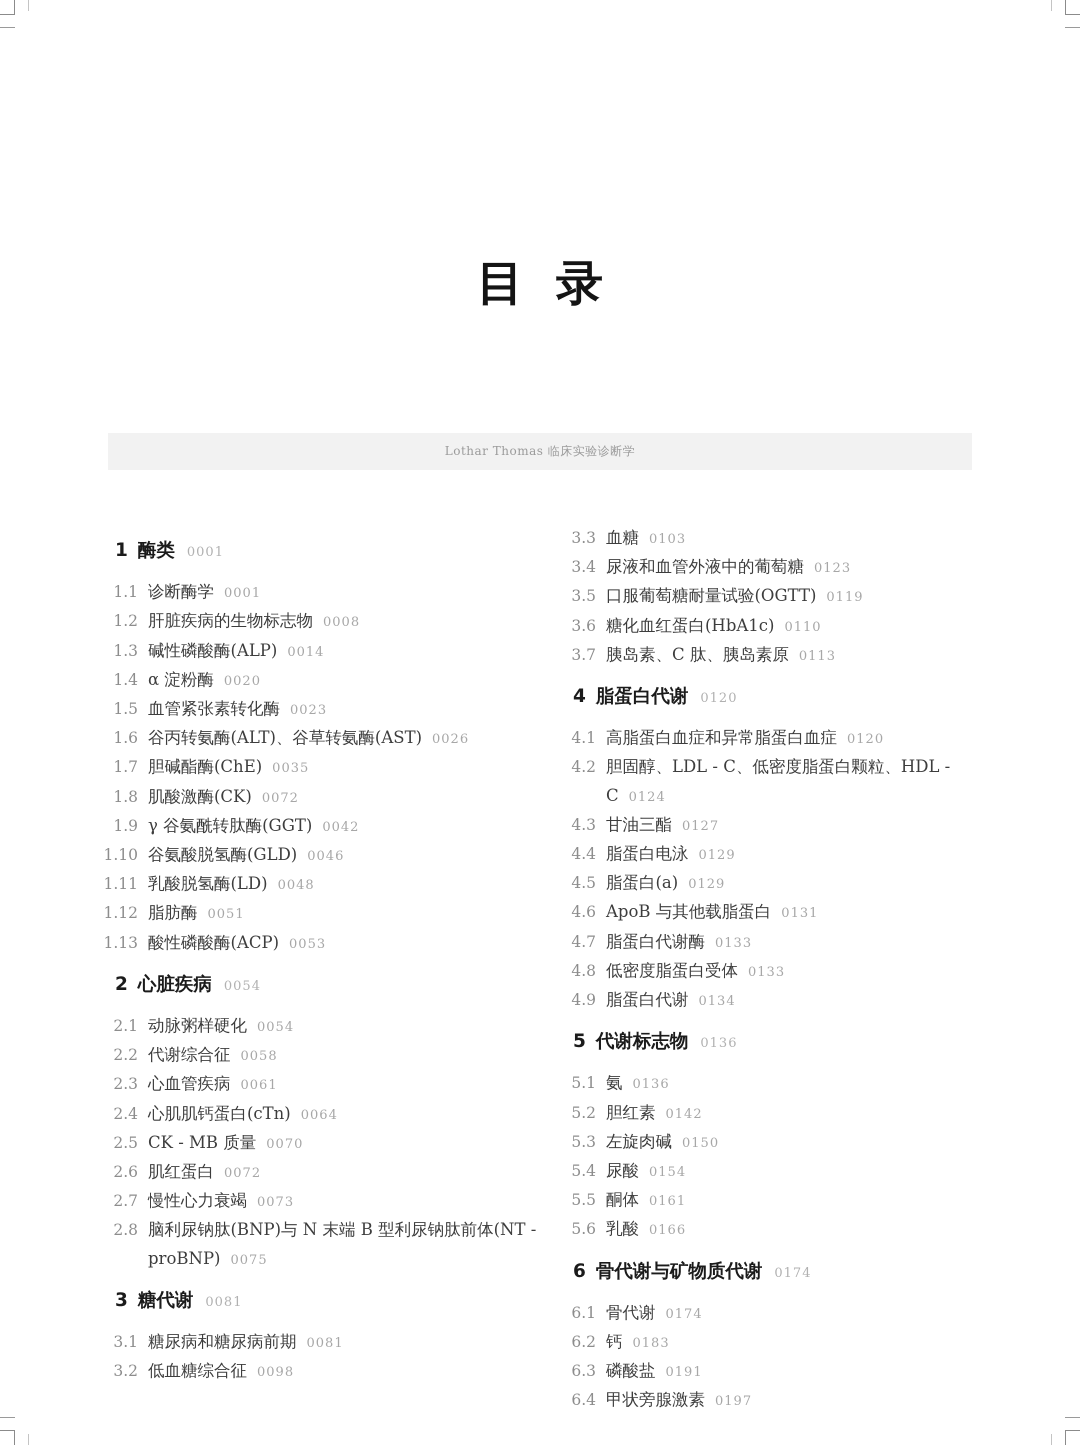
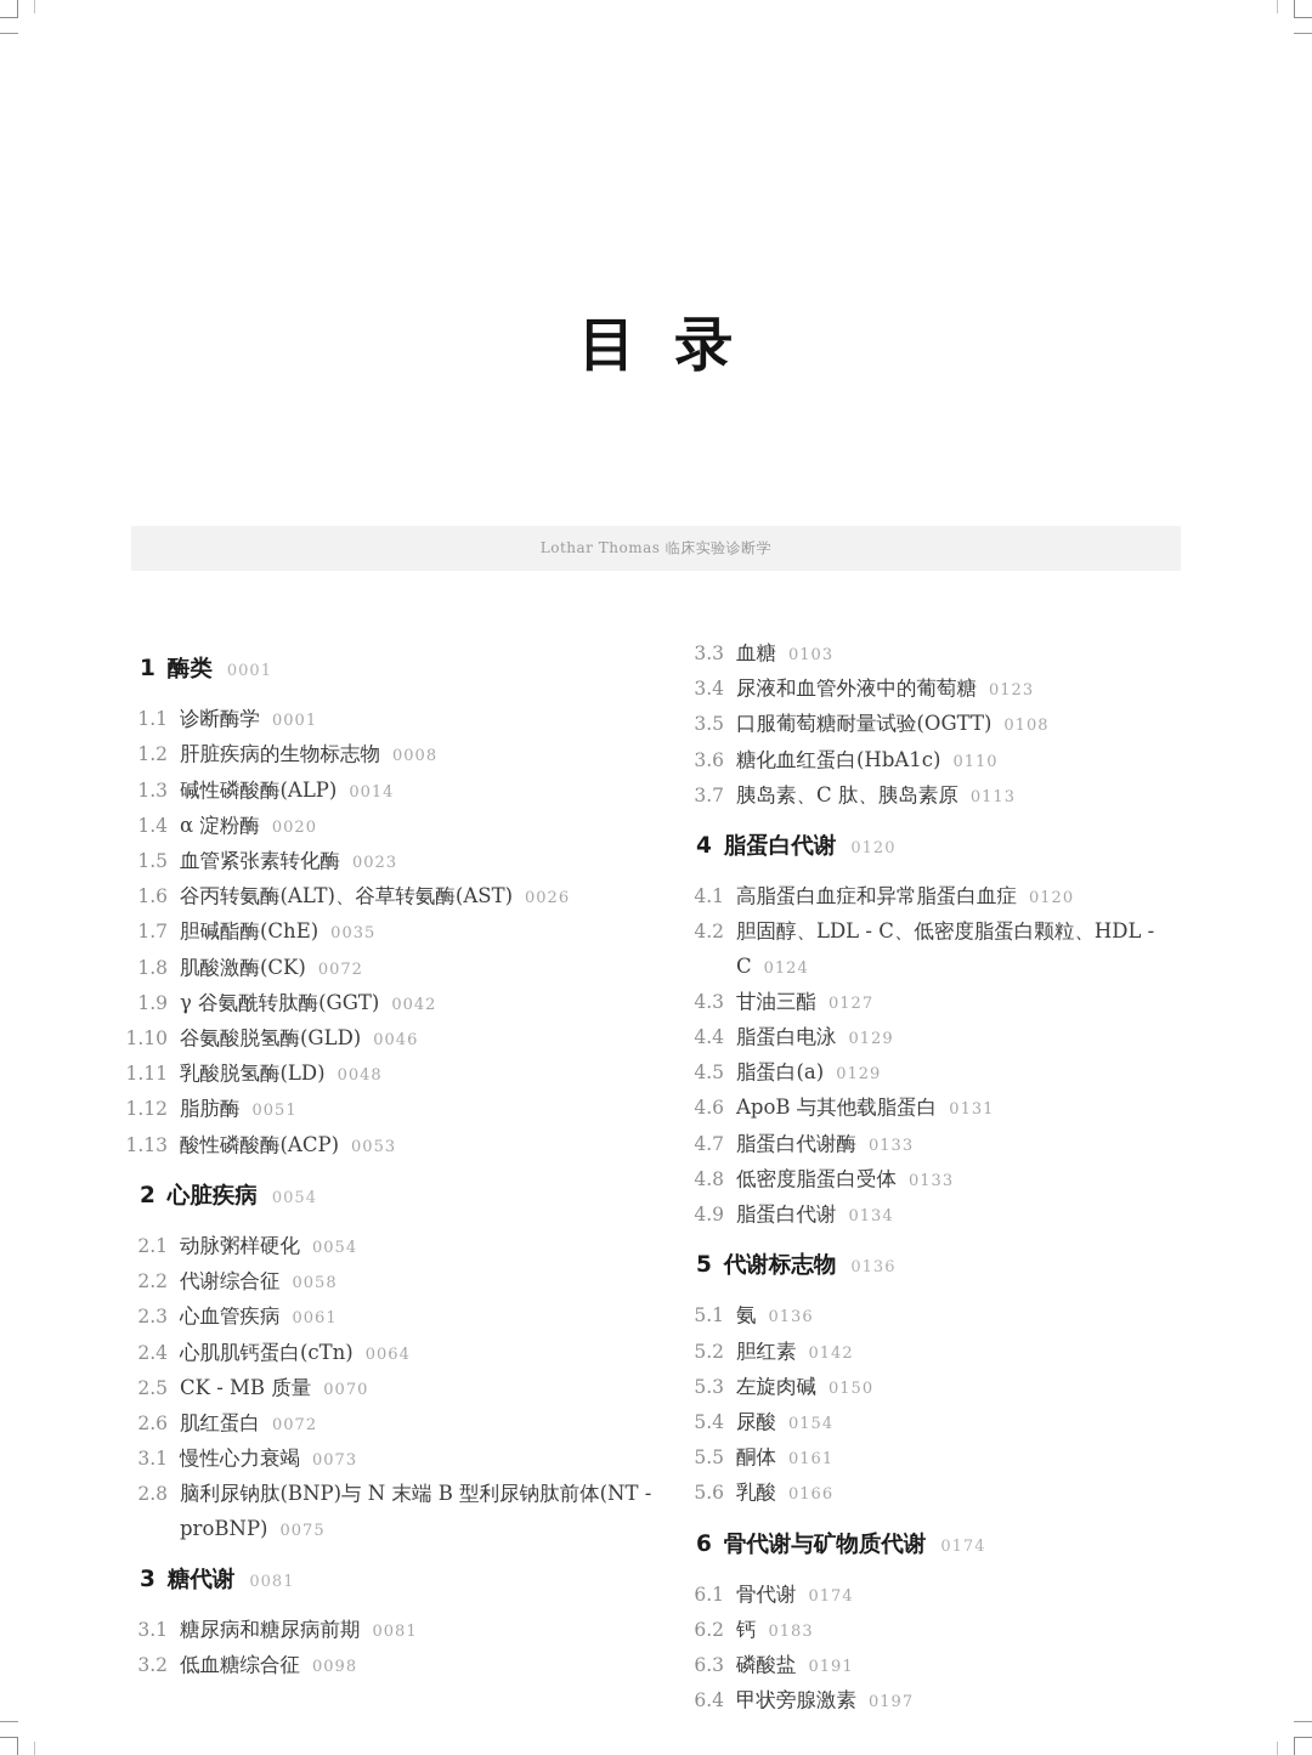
  目 录
  Lothar Thomas 临床实验诊断学
  1 酶类 0001
  1.1 诊断酶学 0001
  1.2 肝脏疾病的生物标志物 0008
  1.3 碱性磷酸酶(ALP) 0014
  1.4 α 淀粉酶 0020
  1.5 血管紧张素转化酶 0023
  1.6 谷丙转氨酶(ALT)、谷草转氨酶(AST) 0026
  1.7 胆碱酯酶(ChE) 0035
  1.8 肌酸激酶(CK) 0072
  1.9 γ 谷氨酰转肽酶(GGT) 0042
  1.10 谷氨酸脱氢酶(GLD) 0046
  1.11 乳酸脱氢酶(LD) 0048
  1.12 脂肪酶 0051
  1.13 酸性磷酸酶(ACP) 0053
  2 心脏疾病 0054
  2.1 动脉粥样硬化 0054
  2.2 代谢综合征 0058
  2.3 心血管疾病 0061
  2.4 心肌肌钙蛋白(cTn) 0064
  2.5 CK - MB 质量 0070
  2.6 肌红蛋白 0072
- 2.7 慢性心力衰竭 0073
+ 3.1 慢性心力衰竭 0073
  2.8 脑利尿钠肽(BNP)与 N 末端 B 型利尿钠肽前体(NT - proBNP) 0075
  3 糖代谢 0081
  3.1 糖尿病和糖尿病前期 0081
  3.2 低血糖综合征 0098
  3.3 血糖 0103
  3.4 尿液和血管外液中的葡萄糖 0123
- 3.5 口服葡萄糖耐量试验(OGTT) 0119
+ 3.5 口服葡萄糖耐量试验(OGTT) 0108
  3.6 糖化血红蛋白(HbA1c) 0110
  3.7 胰岛素、C 肽、胰岛素原 0113
  4 脂蛋白代谢 0120
  4.1 高脂蛋白血症和异常脂蛋白血症 0120
  4.2 胆固醇、LDL - C、低密度脂蛋白颗粒、HDL - C 0124
  4.3 甘油三酯 0127
  4.4 脂蛋白电泳 0129
  4.5 脂蛋白(a) 0129
  4.6 ApoB 与其他载脂蛋白 0131
  4.7 脂蛋白代谢酶 0133
  4.8 低密度脂蛋白受体 0133
  4.9 脂蛋白代谢 0134
  5 代谢标志物 0136
  5.1 氨 0136
  5.2 胆红素 0142
  5.3 左旋肉碱 0150
  5.4 尿酸 0154
  5.5 酮体 0161
  5.6 乳酸 0166
  6 骨代谢与矿物质代谢 0174
  6.1 骨代谢 0174
  6.2 钙 0183
  6.3 磷酸盐 0191
  6.4 甲状旁腺激素 0197
